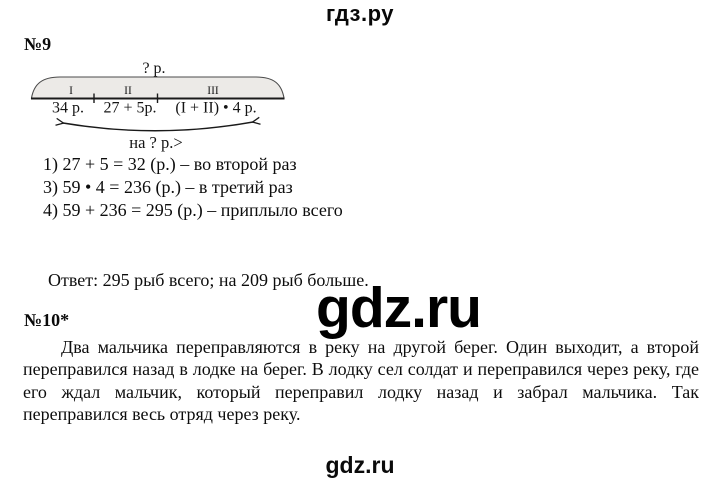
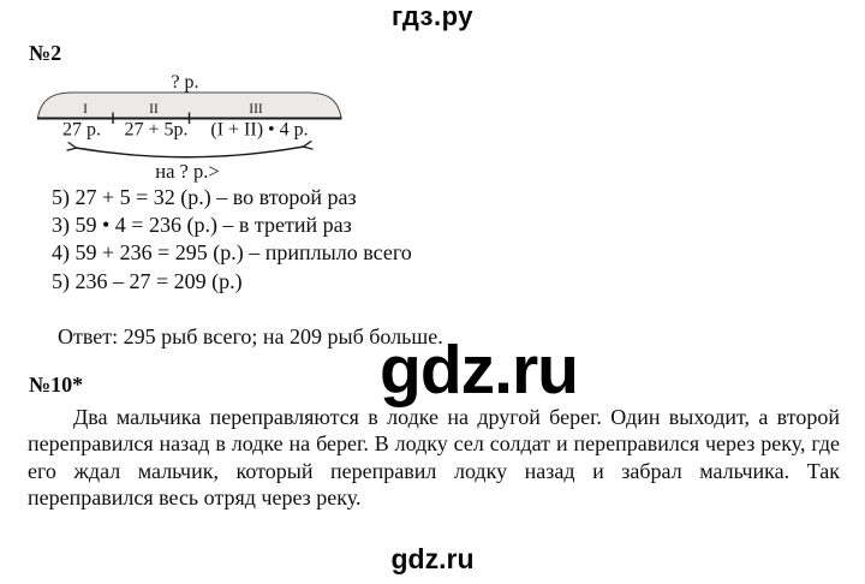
  гдз.ру
- №9
+ №2
  ? р.
  I
  II
  III
- 34 р.
+ 27 р.
  27 + 5р.
  (I + II) • 4 р.
  на ? р.>
- 1) 27 + 5 = 32 (р.) – во второй раз
+ 5) 27 + 5 = 32 (р.) – во второй раз
  3) 59 • 4 = 236 (р.) – в третий раз
  4) 59 + 236 = 295 (р.) – приплыло всего
+ 5) 236 – 27 = 209 (р.)
  Ответ: 295 рыб всего; на 209 рыб больше.
  gdz.ru
  №10*
- Два мальчика переправляются в реку на другой берег. Один выходит, а второй переправился назад в лодке на берег. В лодку сел солдат и переправился через реку, где его ждал мальчик, который переправил лодку назад и забрал мальчика. Так переправился весь отряд через реку.
+ Два мальчика переправляются в лодке на другой берег. Один выходит, а второй переправился назад в лодке на берег. В лодку сел солдат и переправился через реку, где его ждал мальчик, который переправил лодку назад и забрал мальчика. Так переправился весь отряд через реку.
  gdz.ru
